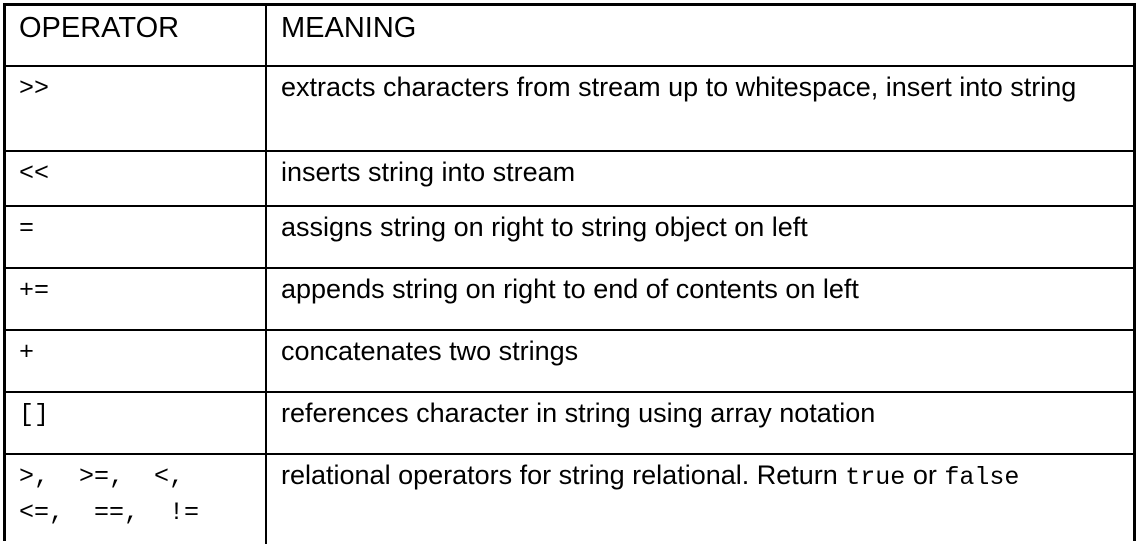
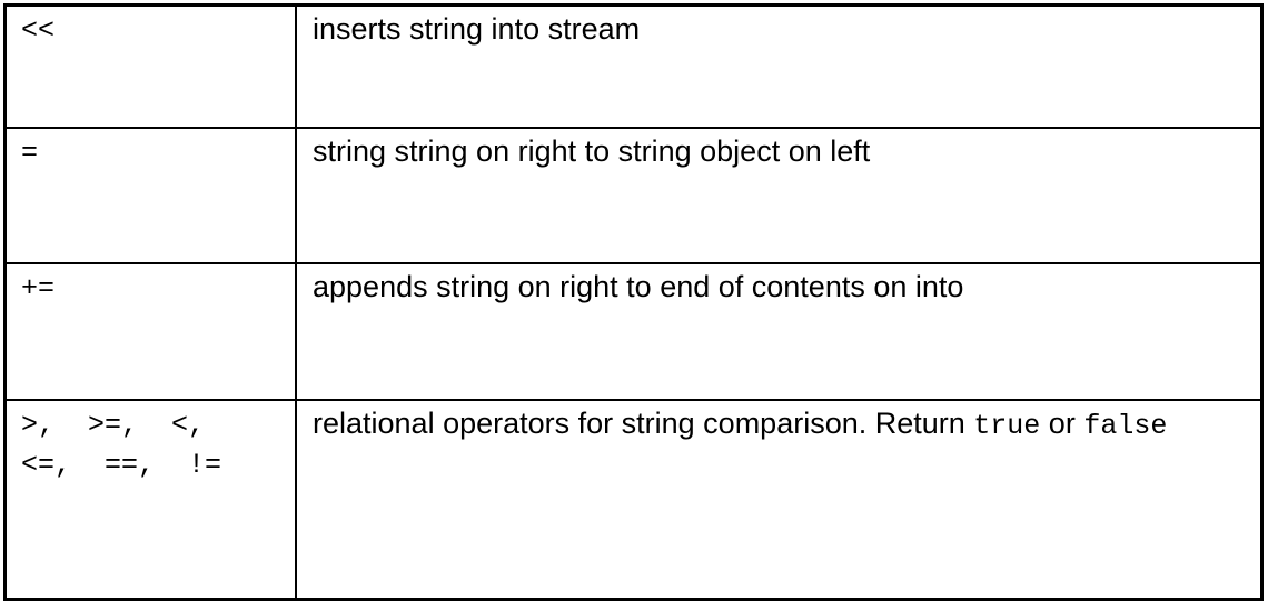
- OPERATOR	MEANING
- >>	extracts characters from stream up to whitespace, insert into string
  <<	inserts string into stream
- =	assigns string on right to string object on left
+ =	string string on right to string object on left
- +=	appends string on right to end of contents on left
+ +=	appends string on right to end of contents on into
- +	concatenates two strings
- []	references character in string using array notation
- >, >=, <, <=, ==, !=	relational operators for string relational. Return true or false
+ >, >=, <, <=, ==, !=	relational operators for string comparison. Return true or false
